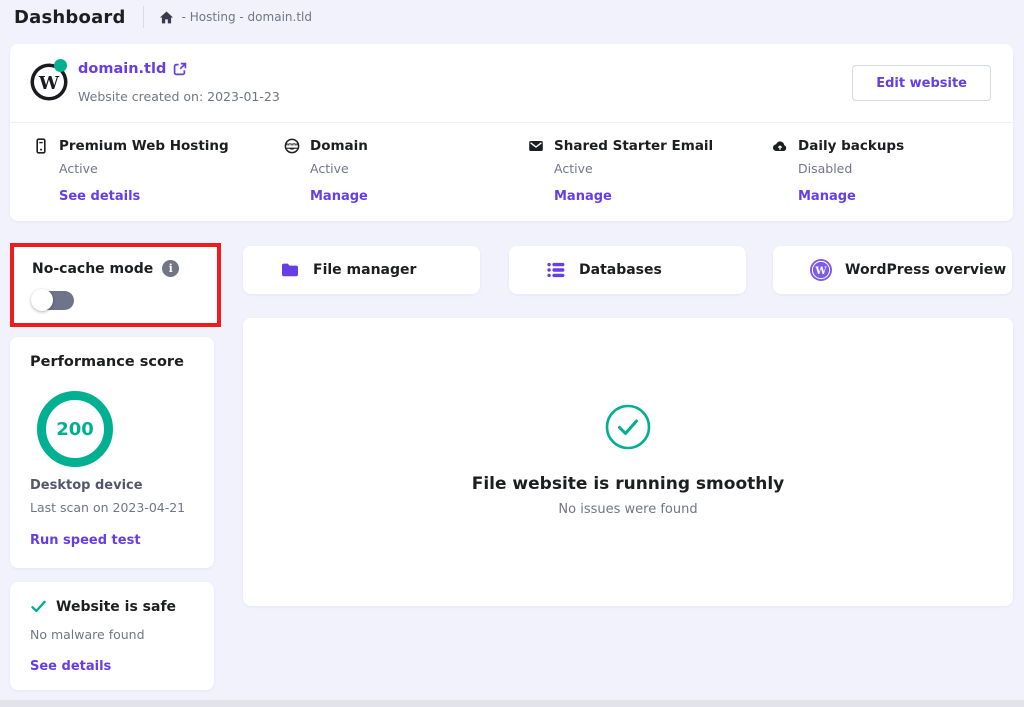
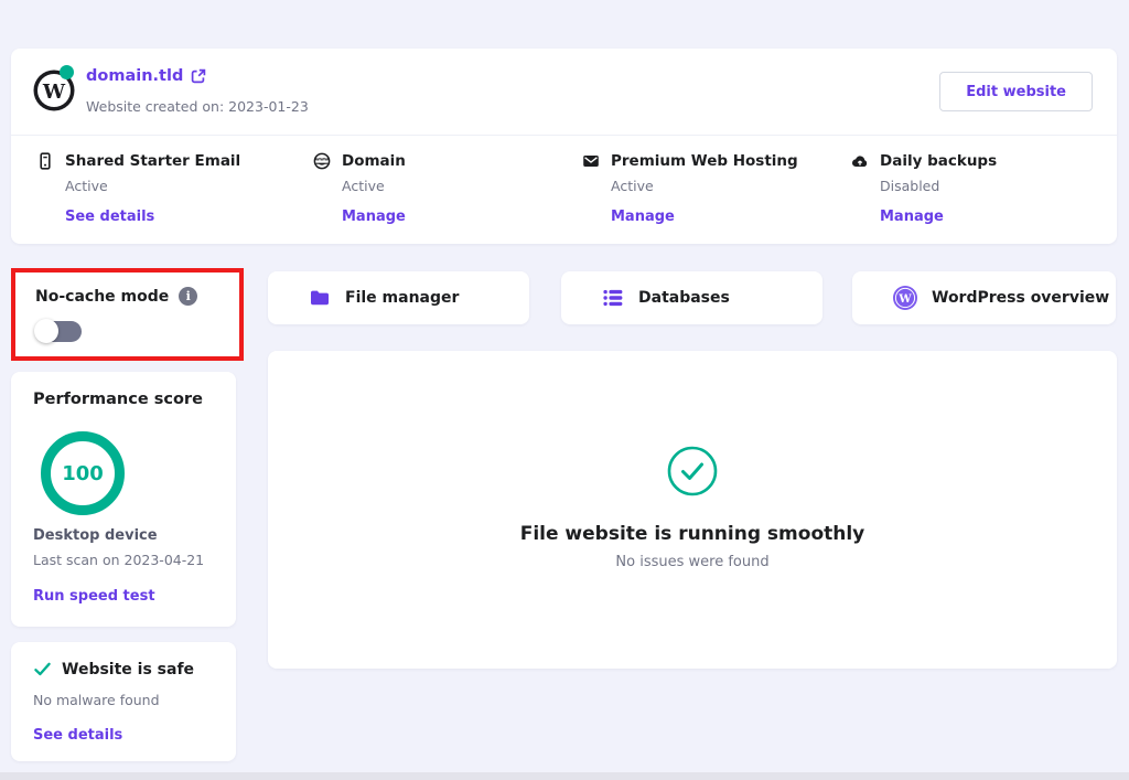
- Dashboard
- - Hosting - domain.tld
  W
  domain.tld
  Website created on: 2023-01-23
  Edit website
- Premium Web Hosting
+ Shared Starter Email
  Active
  See details
  Domain
  Active
  Manage
- Shared Starter Email
+ Premium Web Hosting
  Active
  Manage
  Daily backups
  Disabled
  Manage
  No-cache mode
  i
  File manager
  Databases
  W
  WordPress overview
  Performance score
- 200
+ 100
  Desktop device
  Last scan on 2023-04-21
  Run speed test
  File website is running smoothly
  No issues were found
  Website is safe
  No malware found
  See details
